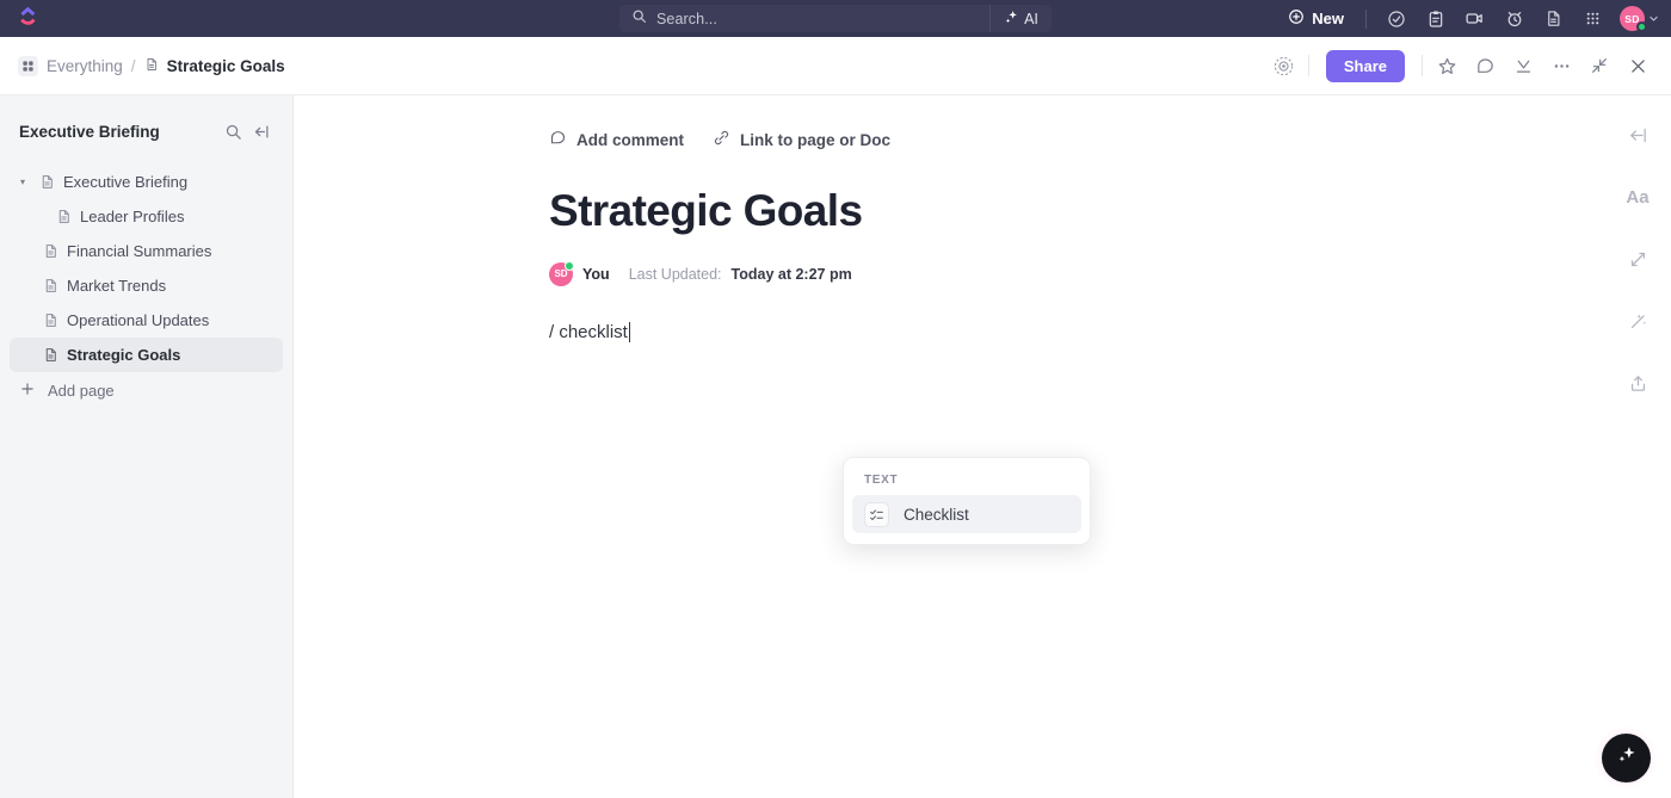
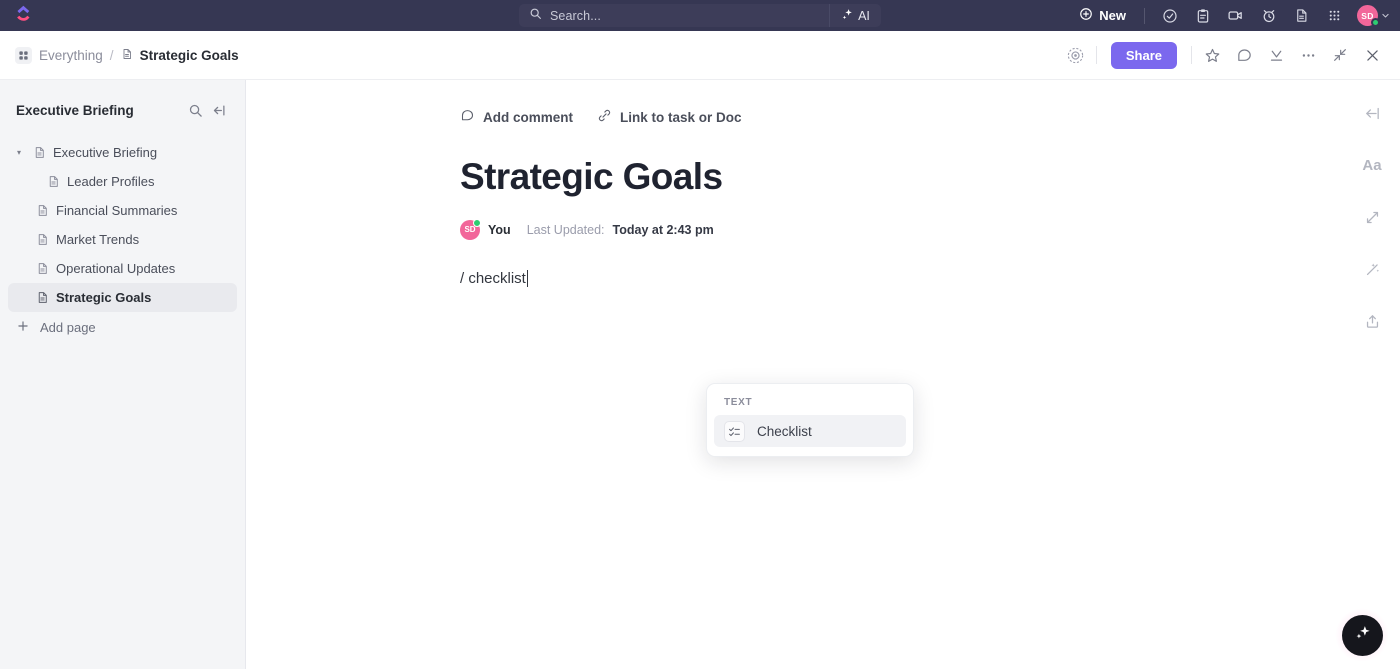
  Search...
  AI
  New
  SD
  Everything
  /
  Strategic Goals
  Share
  Executive Briefing
  ▾
  Executive Briefing
  Leader Profiles
  Financial Summaries
  Market Trends
  Operational Updates
  Strategic Goals
  Add page
  Add comment
- Link to page or Doc
+ Link to task or Doc
  Strategic Goals
  SD
  You
  Last Updated:
- Today at 2:27 pm
+ Today at 2:43 pm
  / checklist
  TEXT
  Checklist
  Aa
